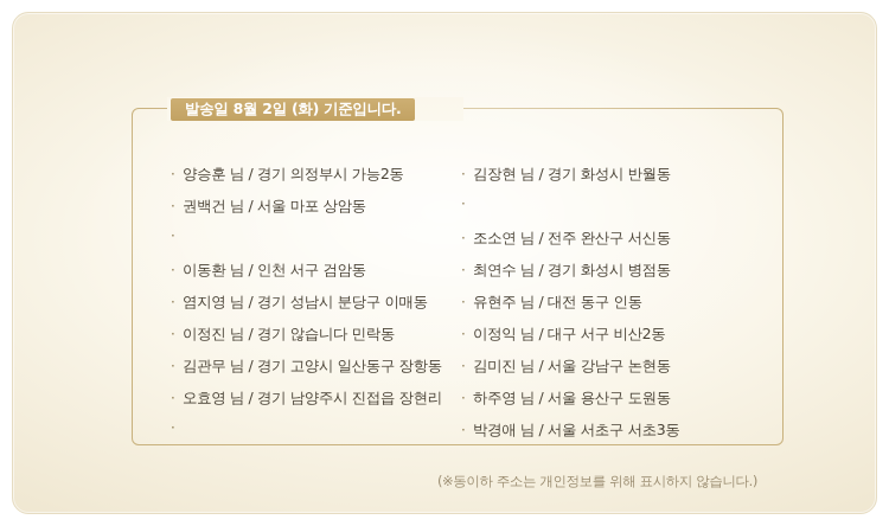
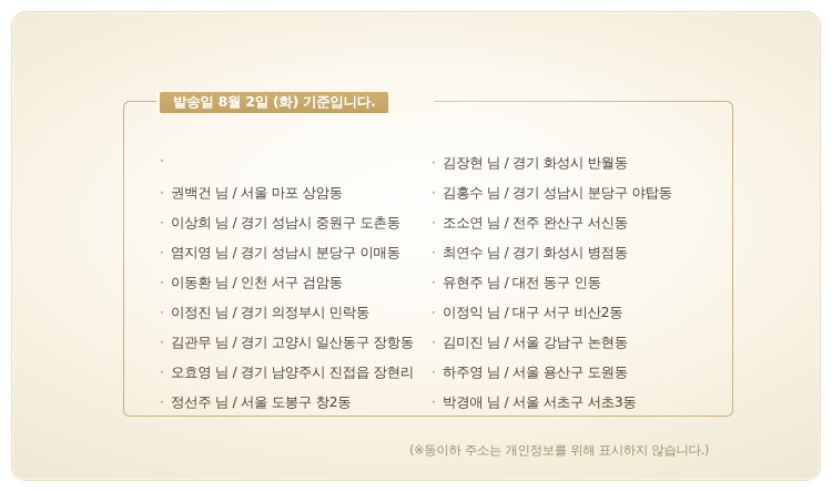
  발송일 8월 2일 (화) 기준입니다.
  ·
- 양승훈 님 / 경기 의정부시 가능2동
  ·
  권백건 님 / 서울 마포 상암동
  ·
+ 이상희 님 / 경기 성남시 중원구 도촌동
  ·
- 이동환 님 / 인천 서구 검암동
+ 염지영 님 / 경기 성남시 분당구 이매동
  ·
- 염지영 님 / 경기 성남시 분당구 이매동
+ 이동환 님 / 인천 서구 검암동
  ·
- 이정진 님 / 경기 않습니다 민락동
+ 이정진 님 / 경기 의정부시 민락동
  ·
  김관무 님 / 경기 고양시 일산동구 장항동
  ·
  오효영 님 / 경기 남양주시 진접읍 장현리
  ·
+ 정선주 님 / 서울 도봉구 창2동
  ·
  김장현 님 / 경기 화성시 반월동
  ·
+ 김홍수 님 / 경기 성남시 분당구 야탑동
  ·
  조소연 님 / 전주 완산구 서신동
  ·
  최연수 님 / 경기 화성시 병점동
  ·
  유현주 님 / 대전 동구 인동
  ·
  이정익 님 / 대구 서구 비산2동
  ·
  김미진 님 / 서울 강남구 논현동
  ·
  하주영 님 / 서울 용산구 도원동
  ·
  박경애 님 / 서울 서초구 서초3동
  (※동이하 주소는 개인정보를 위해 표시하지 않습니다.)
